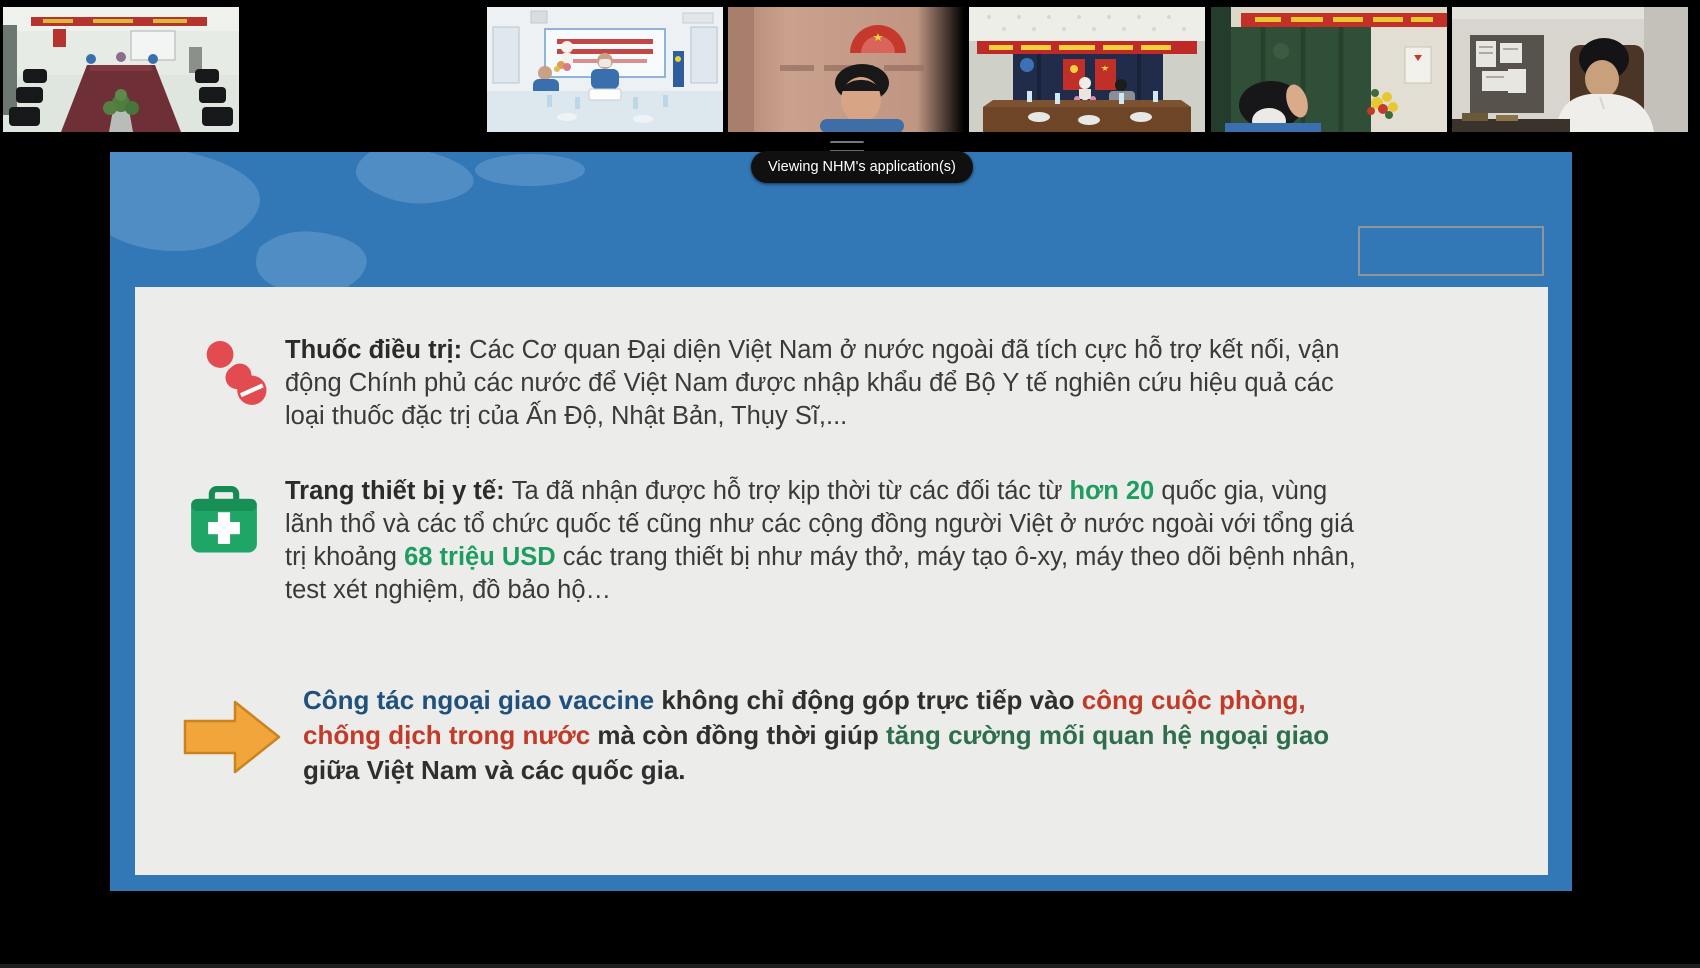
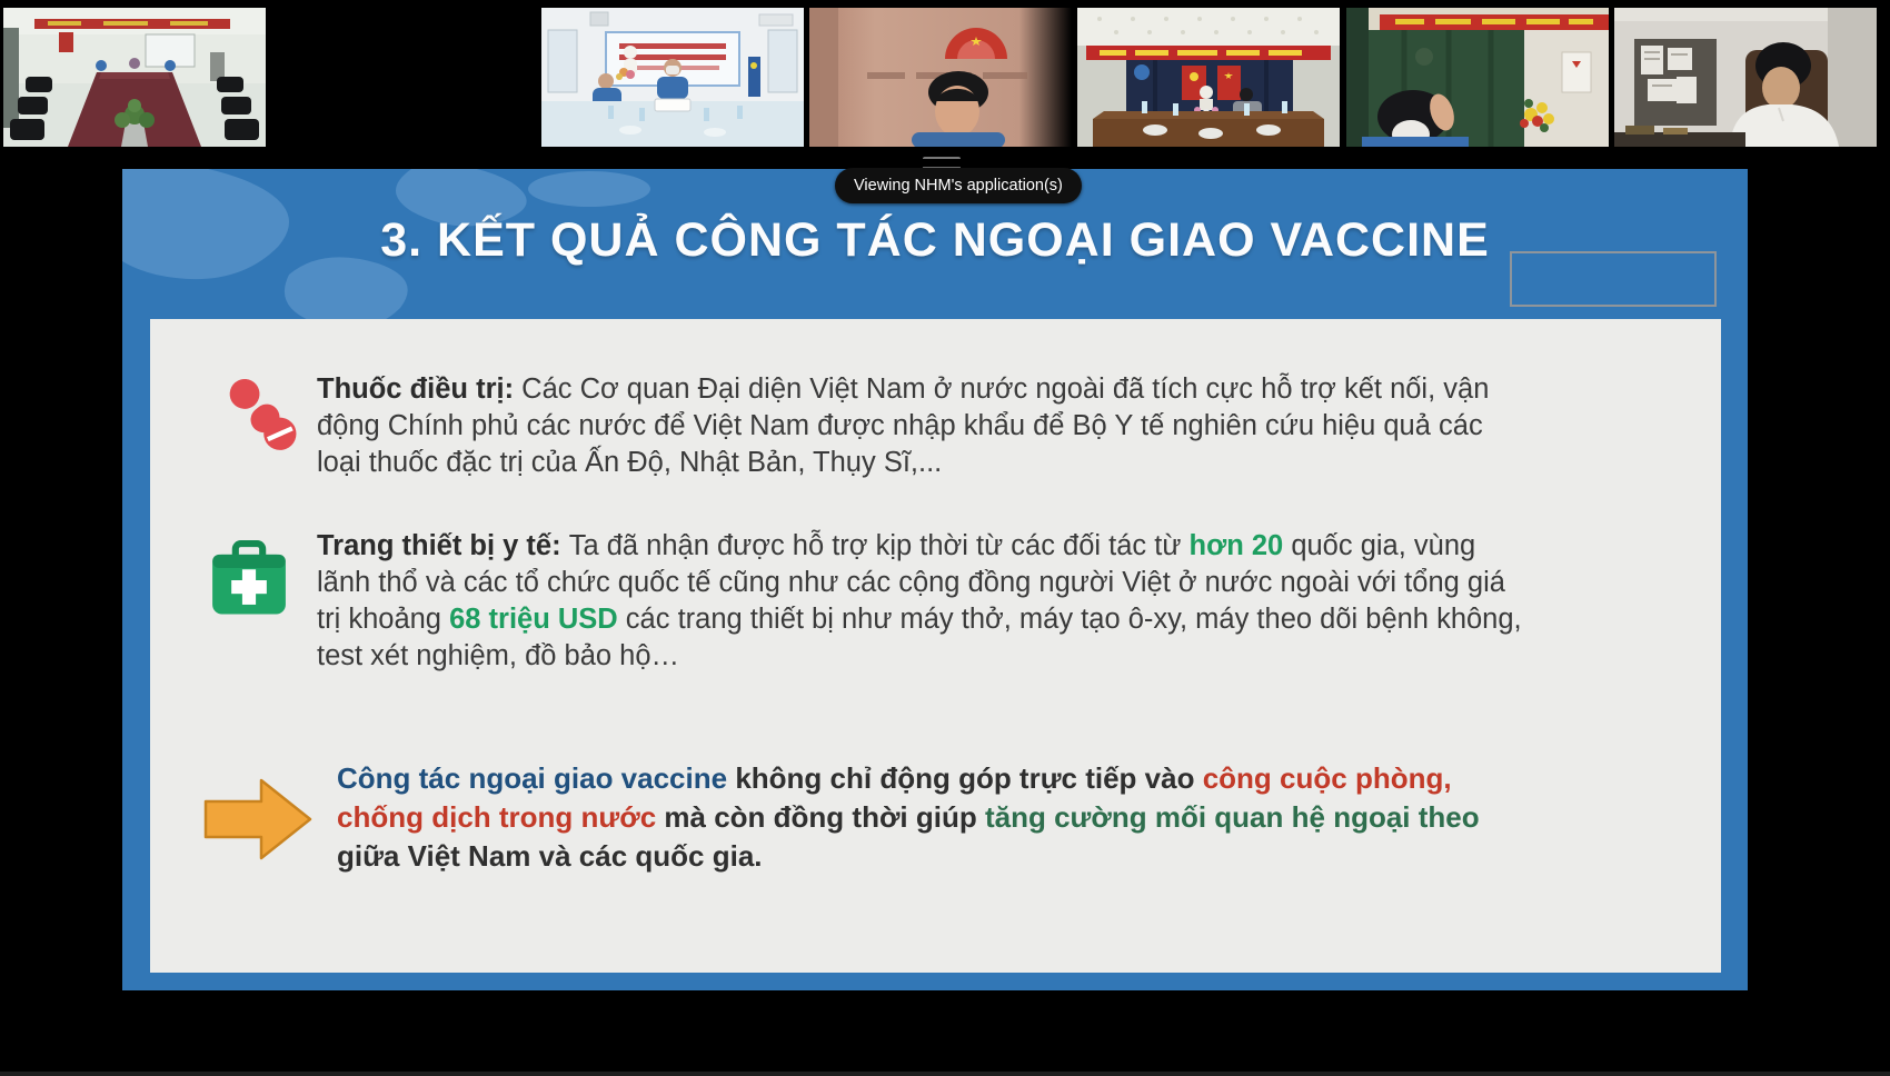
+ 3. KẾT QUẢ CÔNG TÁC NGOẠI GIAO VACCINE
  Thuốc điều trị: Các Cơ quan Đại diện Việt Nam ở nước ngoài đã tích cực hỗ trợ kết nối, vận động Chính phủ các nước để Việt Nam được nhập khẩu để Bộ Y tế nghiên cứu hiệu quả các loại thuốc đặc trị của Ấn Độ, Nhật Bản, Thụy Sĩ,...
- Trang thiết bị y tế: Ta đã nhận được hỗ trợ kịp thời từ các đối tác từ hơn 20 quốc gia, vùng lãnh thổ và các tổ chức quốc tế cũng như các cộng đồng người Việt ở nước ngoài với tổng giá trị khoảng 68 triệu USD các trang thiết bị như máy thở, máy tạo ô-xy, máy theo dõi bệnh nhân, test xét nghiệm, đồ bảo hộ…
+ Trang thiết bị y tế: Ta đã nhận được hỗ trợ kịp thời từ các đối tác từ hơn 20 quốc gia, vùng lãnh thổ và các tổ chức quốc tế cũng như các cộng đồng người Việt ở nước ngoài với tổng giá trị khoảng 68 triệu USD các trang thiết bị như máy thở, máy tạo ô-xy, máy theo dõi bệnh không, test xét nghiệm, đồ bảo hộ…
- Công tác ngoại giao vaccine không chỉ động góp trực tiếp vào công cuộc phòng, chống dịch trong nước mà còn đồng thời giúp tăng cường mối quan hệ ngoại giao giữa Việt Nam và các quốc gia.
+ Công tác ngoại giao vaccine không chỉ động góp trực tiếp vào công cuộc phòng, chống dịch trong nước mà còn đồng thời giúp tăng cường mối quan hệ ngoại theo giữa Việt Nam và các quốc gia.
  Viewing NHM's application(s)
